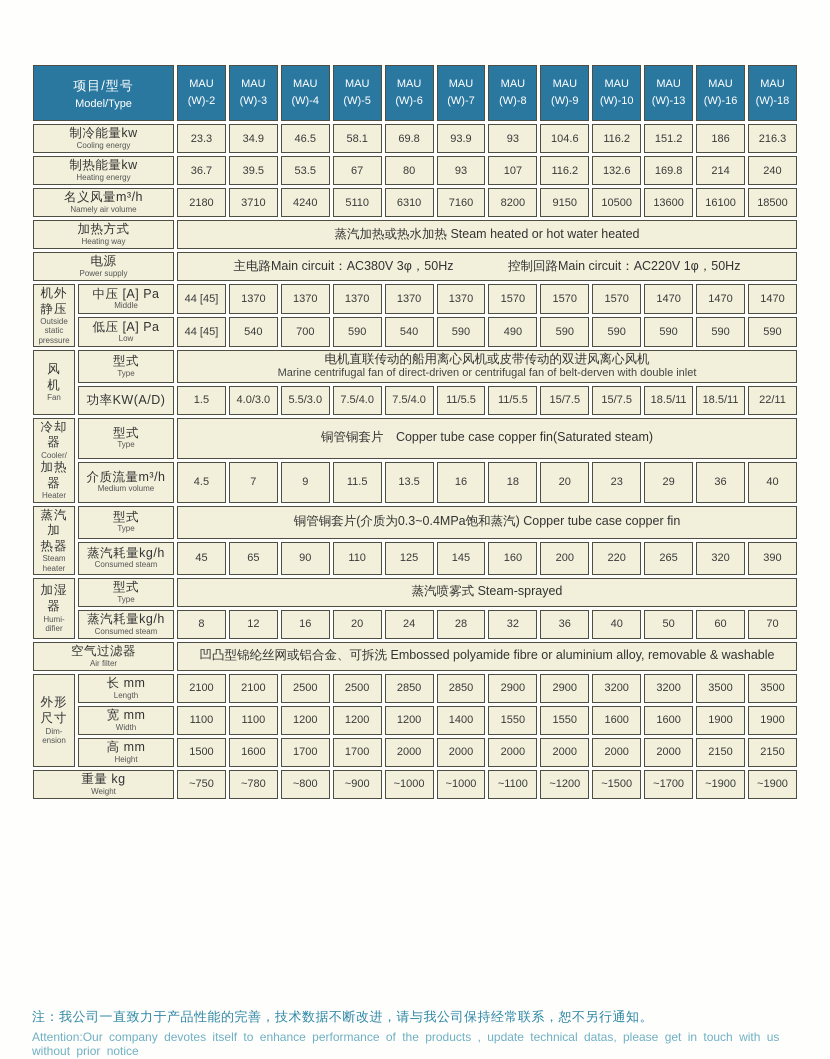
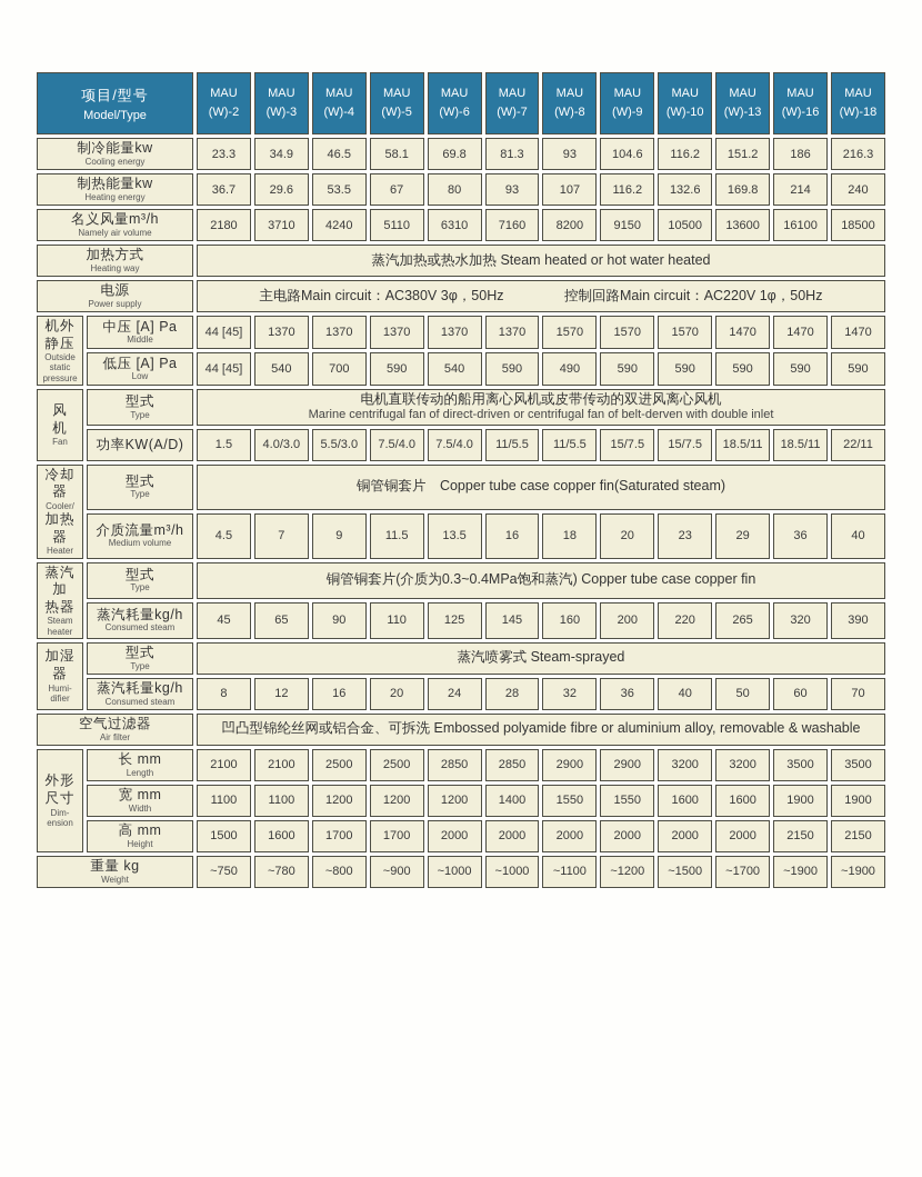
  项目/型号Model/Type	MAU(W)-2	MAU(W)-3	MAU(W)-4	MAU(W)-5	MAU(W)-6	MAU(W)-7	MAU(W)-8	MAU(W)-9	MAU(W)-10	MAU(W)-13	MAU(W)-16	MAU(W)-18
- 制冷能量kwCooling energy	23.3	34.9	46.5	58.1	69.8	93.9	93	104.6	116.2	151.2	186	216.3
+ 制冷能量kwCooling energy	23.3	34.9	46.5	58.1	69.8	81.3	93	104.6	116.2	151.2	186	216.3
- 制热能量kwHeating energy	36.7	39.5	53.5	67	80	93	107	116.2	132.6	169.8	214	240
+ 制热能量kwHeating energy	36.7	29.6	53.5	67	80	93	107	116.2	132.6	169.8	214	240
  名义风量m³/hNamely air volume	2180	3710	4240	5110	6310	7160	8200	9150	10500	13600	16100	18500
  加热方式Heating way	蒸汽加热或热水加热 Steam heated or hot water heated
  电源Power supply	主电路Main circuit：AC380V 3φ，50Hz 控制回路Main circuit：AC220V 1φ，50Hz
  机外静压Outsidestaticpressure	中压 [A] PaMiddle	44 [45]	1370	1370	1370	1370	1370	1570	1570	1570	1470	1470	1470
  低压 [A] PaLow	44 [45]	540	700	590	540	590	490	590	590	590	590	590
  风机Fan	型式Type	电机直联传动的船用离心风机或皮带传动的双进风离心风机Marine centrifugal fan of direct-driven or centrifugal fan of belt-derven with double inlet
  功率KW(A/D)	1.5	4.0/3.0	5.5/3.0	7.5/4.0	7.5/4.0	11/5.5	11/5.5	15/7.5	15/7.5	18.5/11	18.5/11	22/11
  冷却器Cooler/加热器Heater	型式Type	铜管铜套片 Copper tube case copper fin(Saturated steam)
  介质流量m³/hMedium volume	4.5	7	9	11.5	13.5	16	18	20	23	29	36	40
  蒸汽加热器Steamheater	型式Type	铜管铜套片(介质为0.3~0.4MPa饱和蒸汽) Copper tube case copper fin
  蒸汽耗量kg/hConsumed steam	45	65	90	110	125	145	160	200	220	265	320	390
  加湿器Humi-difier	型式Type	蒸汽喷雾式 Steam-sprayed
  蒸汽耗量kg/hConsumed steam	8	12	16	20	24	28	32	36	40	50	60	70
  空气过滤器Air filter	凹凸型锦纶丝网或铝合金、可拆洗 Embossed polyamide fibre or aluminium alloy, removable & washable
  外形尺寸Dim-ension	长 mmLength	2100	2100	2500	2500	2850	2850	2900	2900	3200	3200	3500	3500
  宽 mmWidth	1100	1100	1200	1200	1200	1400	1550	1550	1600	1600	1900	1900
  高 mmHeight	1500	1600	1700	1700	2000	2000	2000	2000	2000	2000	2150	2150
  重量 kgWeight	~750	~780	~800	~900	~1000	~1000	~1100	~1200	~1500	~1700	~1900	~1900
- 注：我公司一直致力于产品性能的完善，技术数据不断改进，请与我公司保持经常联系，恕不另行通知。
- Attention:Our company devotes itself to enhance performance of the products , update technical datas, please get in touch with us without prior notice
